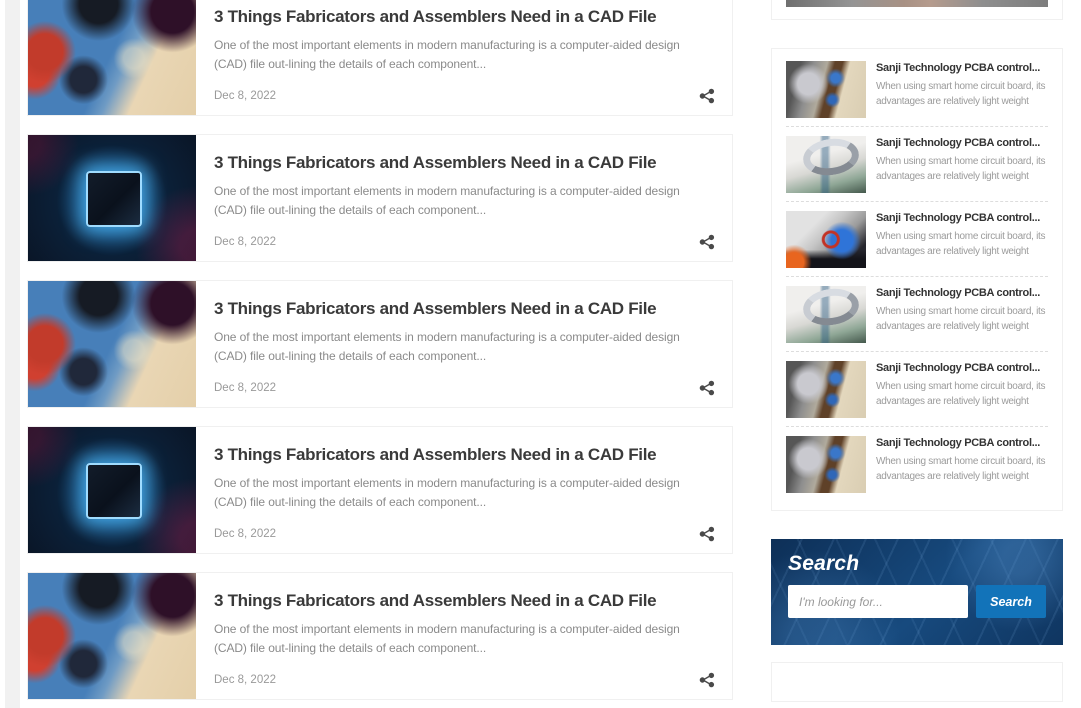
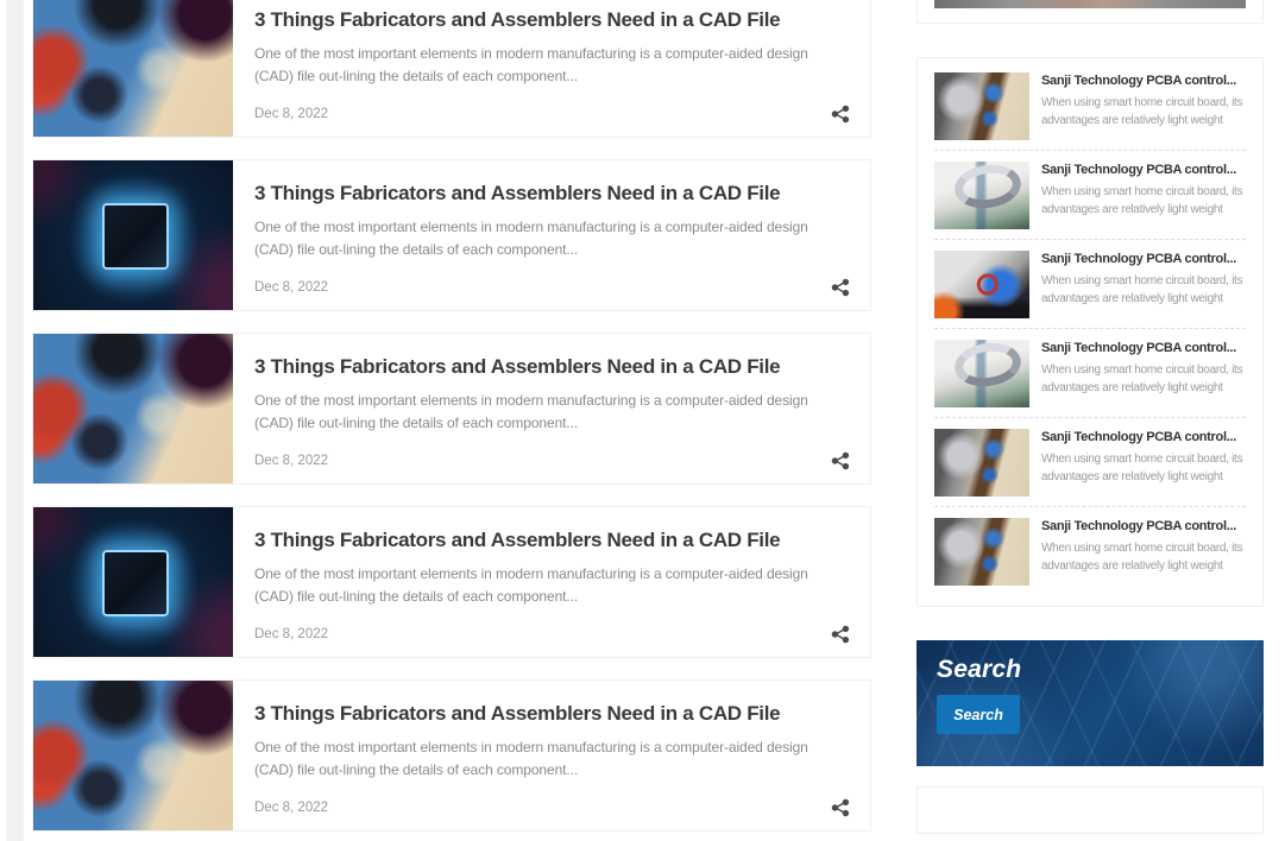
  3 Things Fabricators and Assemblers Need in a CAD File
  One of the most important elements in modern manufacturing is a computer-aided design (CAD) file out-lining the details of each component...
  Dec 8, 2022
  3 Things Fabricators and Assemblers Need in a CAD File
  One of the most important elements in modern manufacturing is a computer-aided design (CAD) file out-lining the details of each component...
  Dec 8, 2022
  3 Things Fabricators and Assemblers Need in a CAD File
  One of the most important elements in modern manufacturing is a computer-aided design (CAD) file out-lining the details of each component...
  Dec 8, 2022
  3 Things Fabricators and Assemblers Need in a CAD File
  One of the most important elements in modern manufacturing is a computer-aided design (CAD) file out-lining the details of each component...
  Dec 8, 2022
  3 Things Fabricators and Assemblers Need in a CAD File
  One of the most important elements in modern manufacturing is a computer-aided design (CAD) file out-lining the details of each component...
  Dec 8, 2022
  Sanji Technology PCBA control...
  When using smart home circuit board, its advantages are relatively light weight
  Sanji Technology PCBA control...
  When using smart home circuit board, its advantages are relatively light weight
  Sanji Technology PCBA control...
  When using smart home circuit board, its advantages are relatively light weight
  Sanji Technology PCBA control...
  When using smart home circuit board, its advantages are relatively light weight
  Sanji Technology PCBA control...
  When using smart home circuit board, its advantages are relatively light weight
  Sanji Technology PCBA control...
  When using smart home circuit board, its advantages are relatively light weight
  Search
- I'm looking for...
  Search
